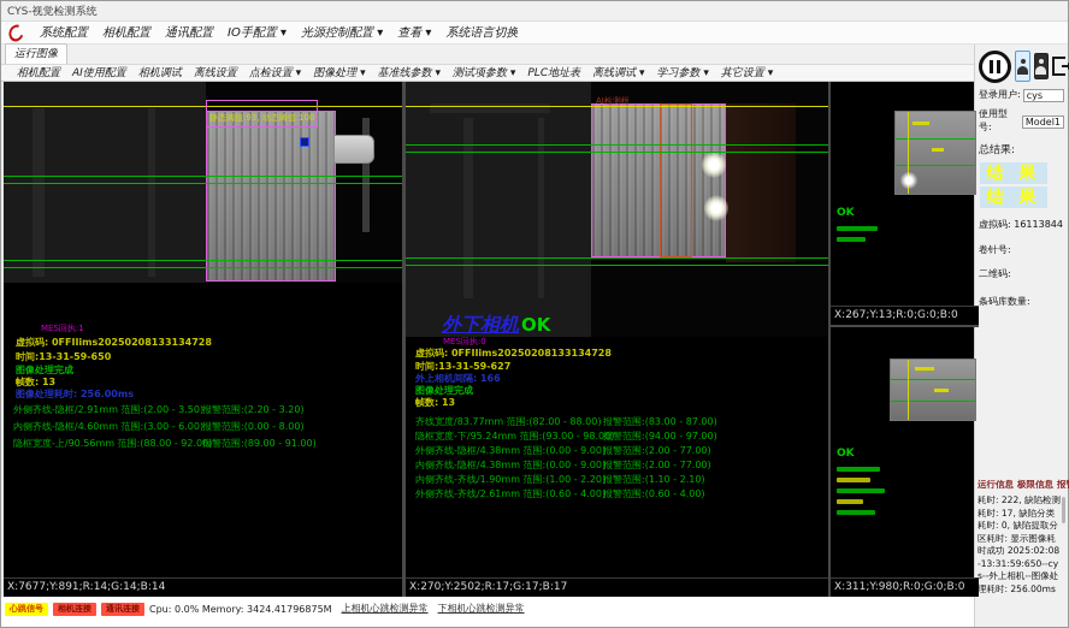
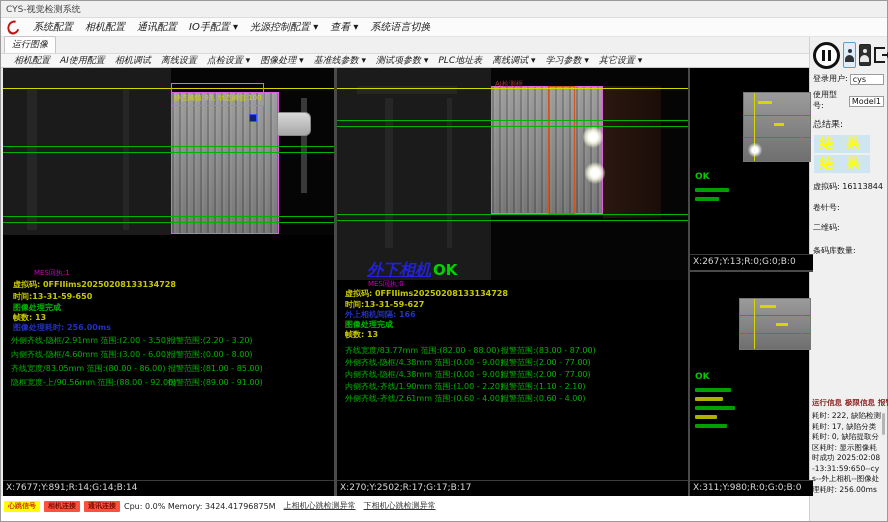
  CYS-视觉检测系统
  系统配置
  相机配置
  通讯配置
  IO手配置 ▾
  光源控制配置 ▾
  查看 ▾
  系统语言切换
  运行图像
  相机配置
  AI使用配置
  相机调试
  离线设置
  点检设置 ▾
  图像处理 ▾
  基准线参数 ▾
  测试项参数 ▾
  PLC地址表
  离线调试 ▾
  学习参数 ▾
  其它设置 ▾
  静态阈值:93, 动态阈值:100
  MES回执:1
  虚拟码: 0FFIIims20250208133134728
  时间:13-31-59-650
  图像处理完成
  帧数: 13
  图像处理耗时: 256.00ms
  外侧齐线-隐框/2.91mm 范围:(2.00 - 3.50)
  报警范围:(2.20 - 3.20)
  内侧齐线-隐框/4.60mm 范围:(3.00 - 6.00)
  报警范围:(0.00 - 8.00)
+ 齐线宽度/83.05mm 范围:(80.00 - 86.00)
+ 报警范围:(81.00 - 85.00)
  隐框宽度-上/90.56mm 范围:(88.00 - 92.00)
  报警范围:(89.00 - 91.00)
  X:7677;Y:891;R:14;G:14;B:14
  AI检测框
  外下相机OK
  MES回执:0
  虚拟码: 0FFIIims20250208133134728
  时间:13-31-59-627
  外上相机间隔: 166
  图像处理完成
  帧数: 13
  齐线宽度/83.77mm 范围:(82.00 - 88.00)
  报警范围:(83.00 - 87.00)
- 隐框宽度-下/95.24mm 范围:(93.00 - 98.00)
- 报警范围:(94.00 - 97.00)
  外侧齐线-隐框/4.38mm 范围:(0.00 - 9.00)
  报警范围:(2.00 - 77.00)
  内侧齐线-隐框/4.38mm 范围:(0.00 - 9.00)
  报警范围:(2.00 - 77.00)
  内侧齐线-齐线/1.90mm 范围:(1.00 - 2.20)
  报警范围:(1.10 - 2.10)
  外侧齐线-齐线/2.61mm 范围:(0.60 - 4.00)
  报警范围:(0.60 - 4.00)
  X:270;Y:2502;R:17;G:17;B:17
  OK
  X:267;Y:13;R:0;G:0;B:0
  OK
  X:311;Y:980;R:0;G:0;B:0
  心跳信号
  相机连接
  通讯连接
  Cpu: 0.0% Memory: 3424.41796875M
  上相机心跳检测异常
  下相机心跳检测异常
  登录用户:
  cys
  使用型号:
  Model1
  总结果:
  结 果
  结 果
  虚拟码: 16113844
  卷针号:
  二维码:
  条码库数量:
  运行信息
  极限信息
  耗时: 222, 缺陷检测耗时: 17, 缺陷分类耗时: 0, 缺陷提取分区耗时: 显示图像耗时成功 2025:02:08-13:31:59:650--cys--外上相机--图像处理耗时: 256.00ms
